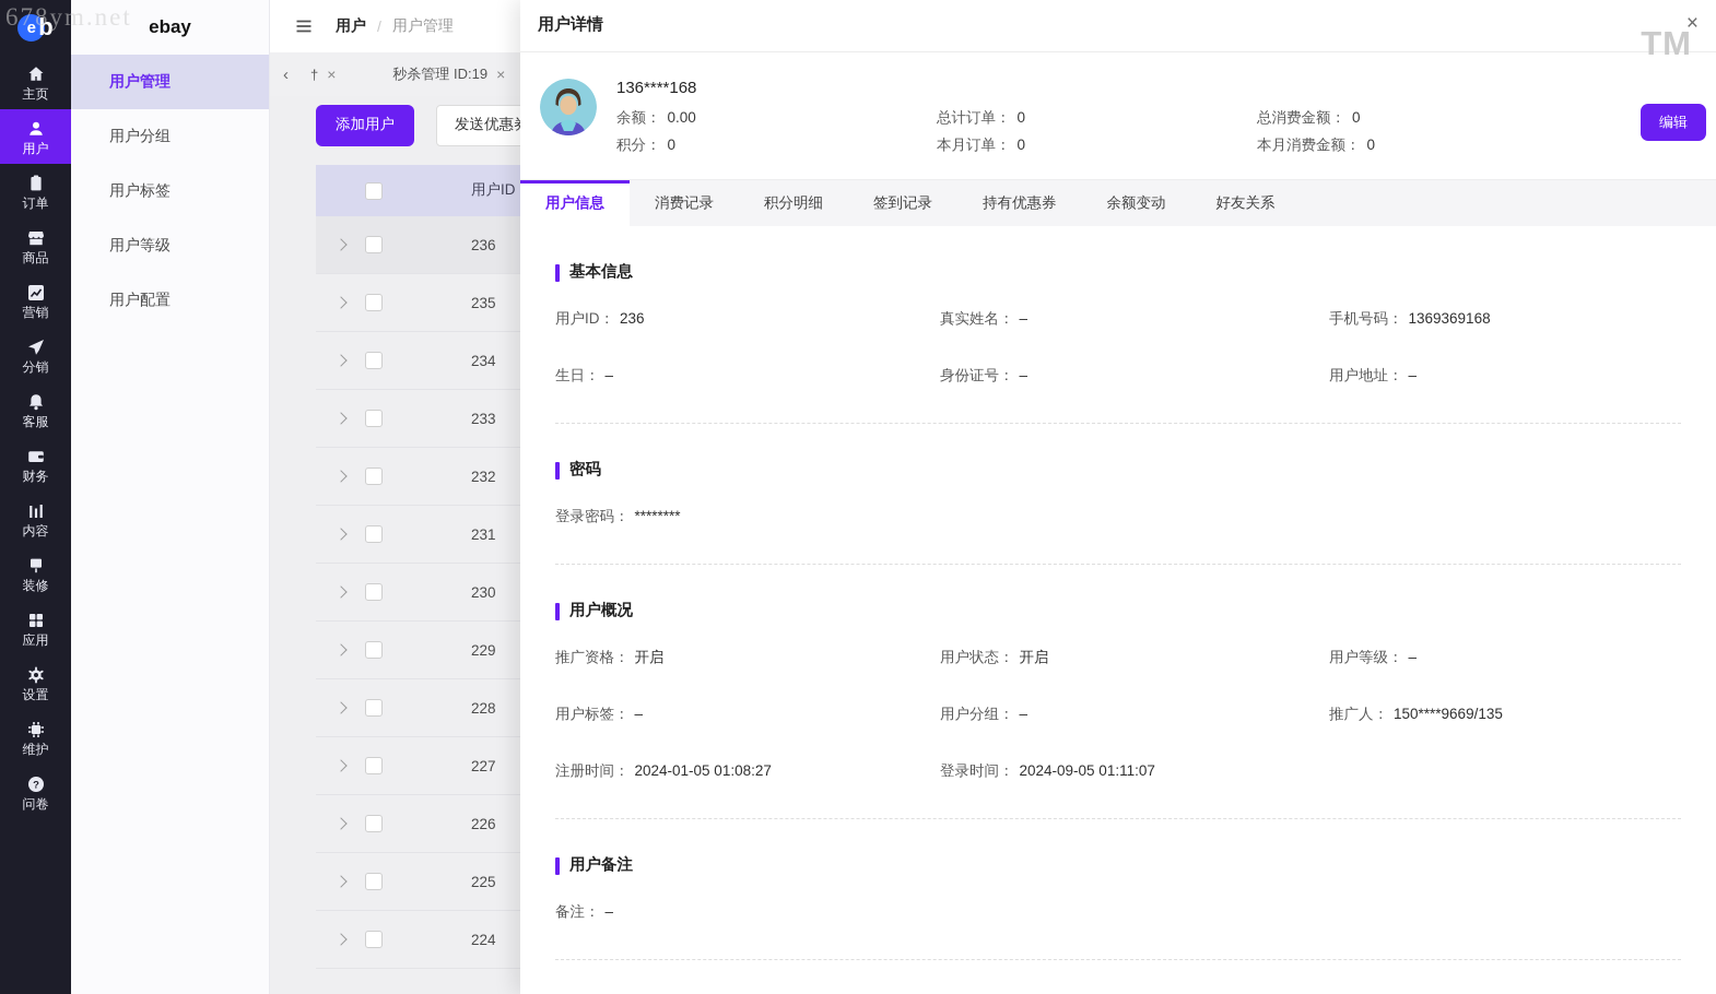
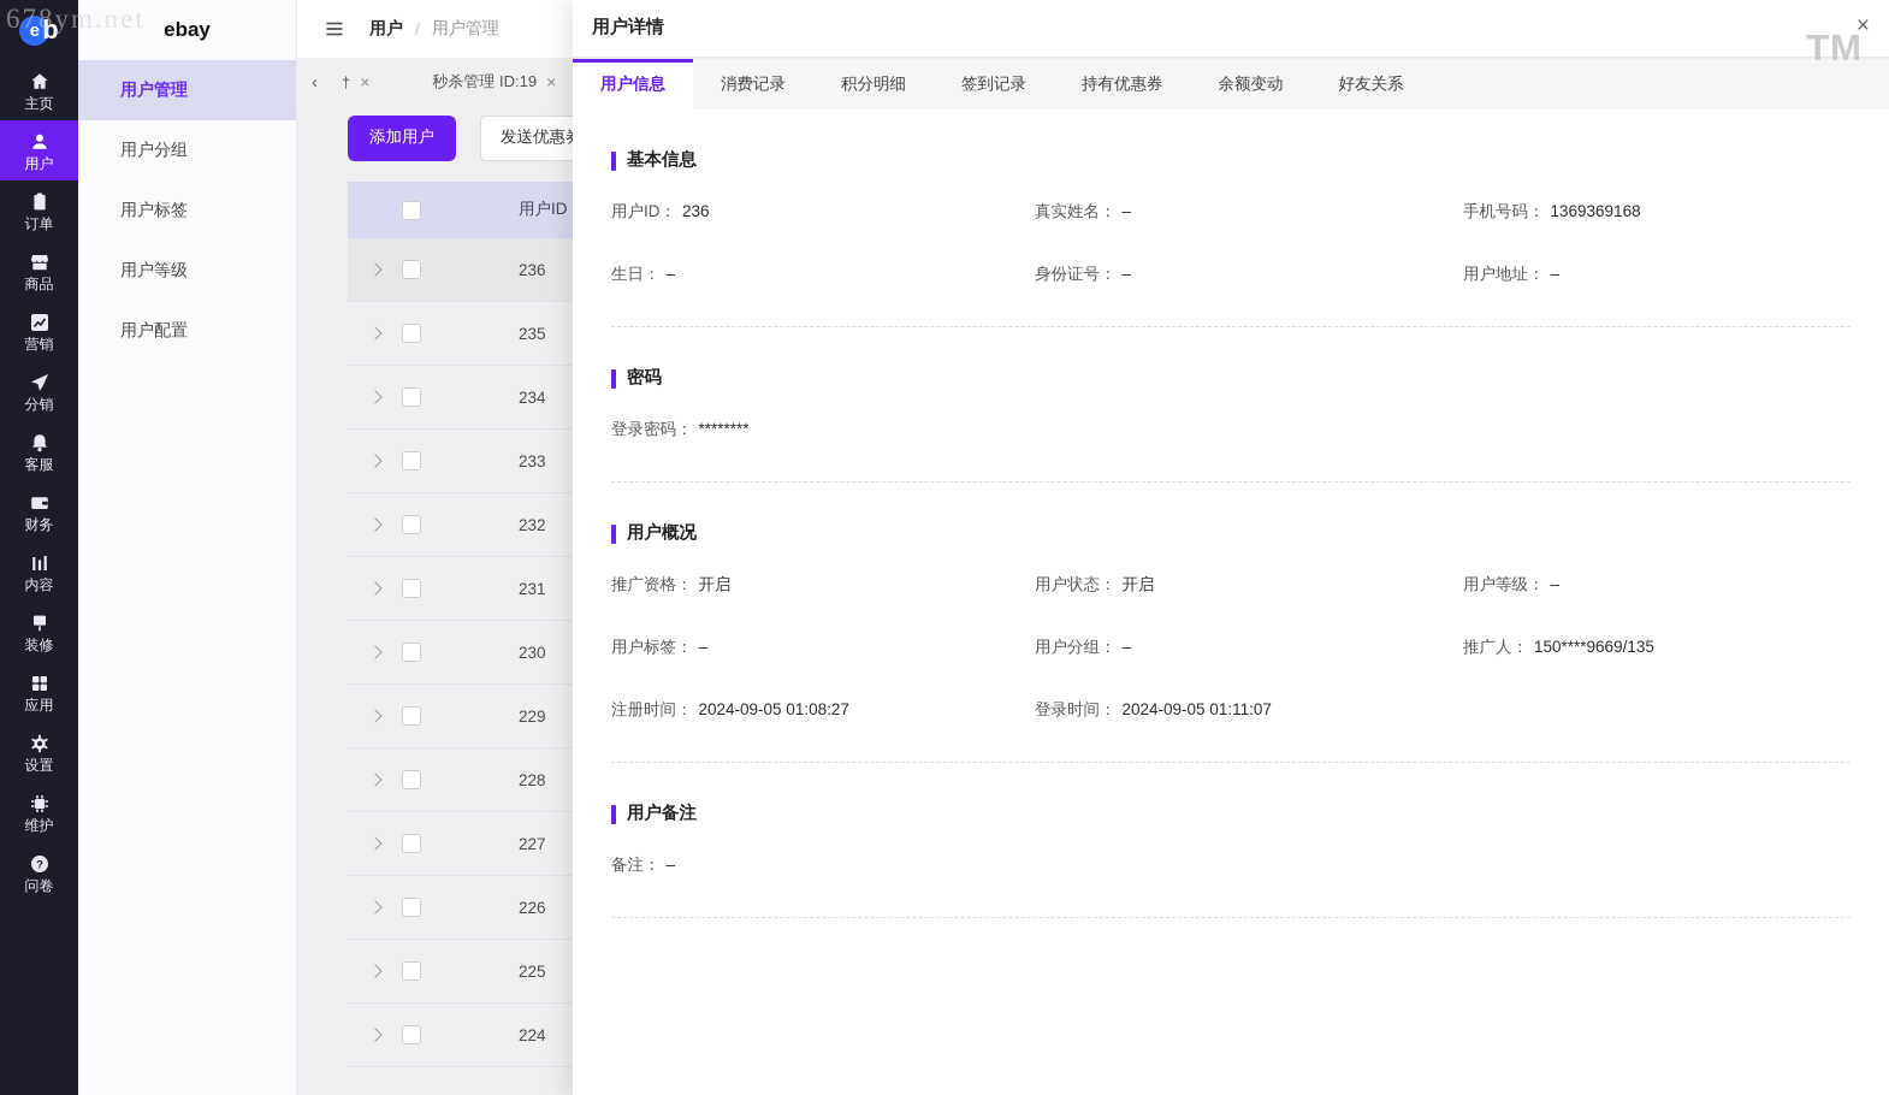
  678ym.net
  TM
  e
  b
  主页
  用户
  订单
  商品
  营销
  分销
  客服
  财务
  内容
  装修
  应用
  设置
  维护
  ?
  问卷
  ebay
  用户管理
  用户分组
  用户标签
  用户等级
  用户配置
  用户
  /
  用户管理
  ‹
  †
  ×
  秒杀管理 ID:19
  ×
  添加用户
  发送优惠
  用户ID
  236
  235
  234
  233
  232
  231
  230
  229
  228
  227
  226
  225
  224
  用户详情
  ×
- 136****168
- 余额： 0.00
- 积分： 0
- 总计订单： 0
- 本月订单： 0
- 总消费金额： 0
- 本月消费金额： 0
- 编辑
  用户信息
  消费记录
  积分明细
  签到记录
  持有优惠券
  余额变动
  好友关系
  基本信息
  用户ID： 236
  真实姓名： –
  手机号码： 1369369168
  生日： –
  身份证号： –
  用户地址： –
  密码
  登录密码： ********
  用户概况
  推广资格： 开启
  用户状态： 开启
  用户等级： –
  用户标签： –
  用户分组： –
  推广人： 150****9669/135
- 注册时间： 2024-01-05 01:08:27
+ 注册时间： 2024-09-05 01:08:27
  登录时间： 2024-09-05 01:11:07
  用户备注
  备注： –
